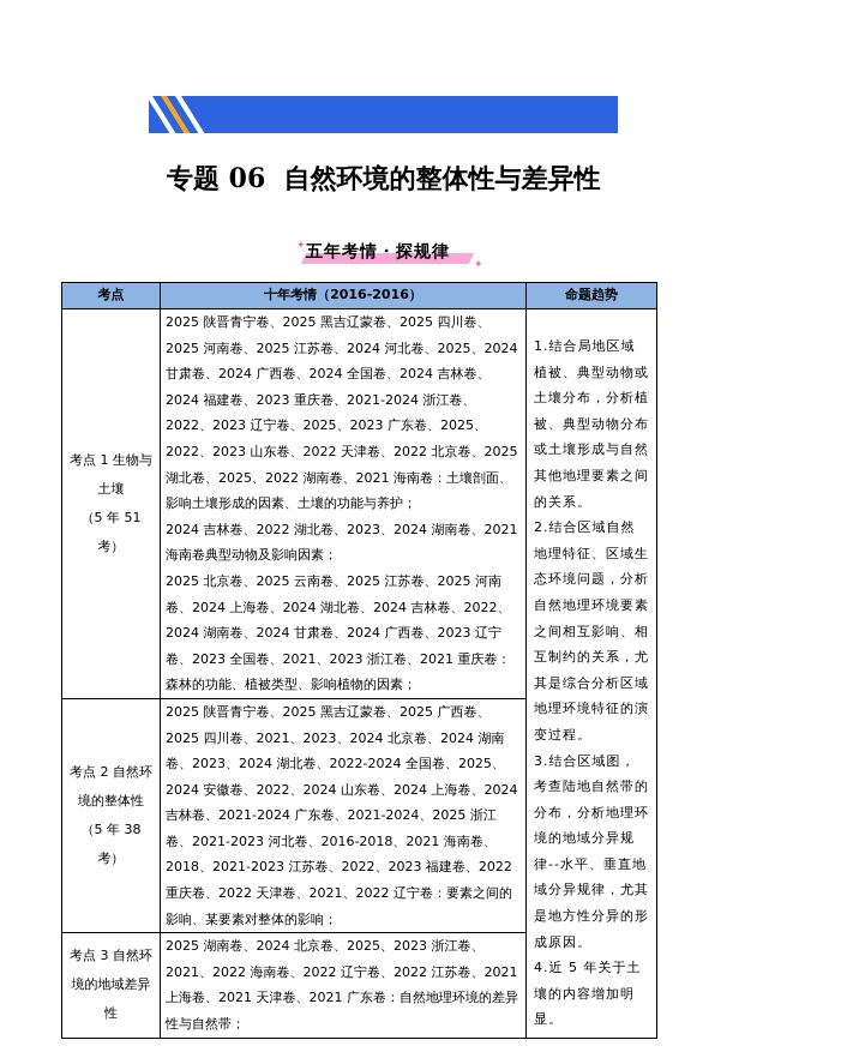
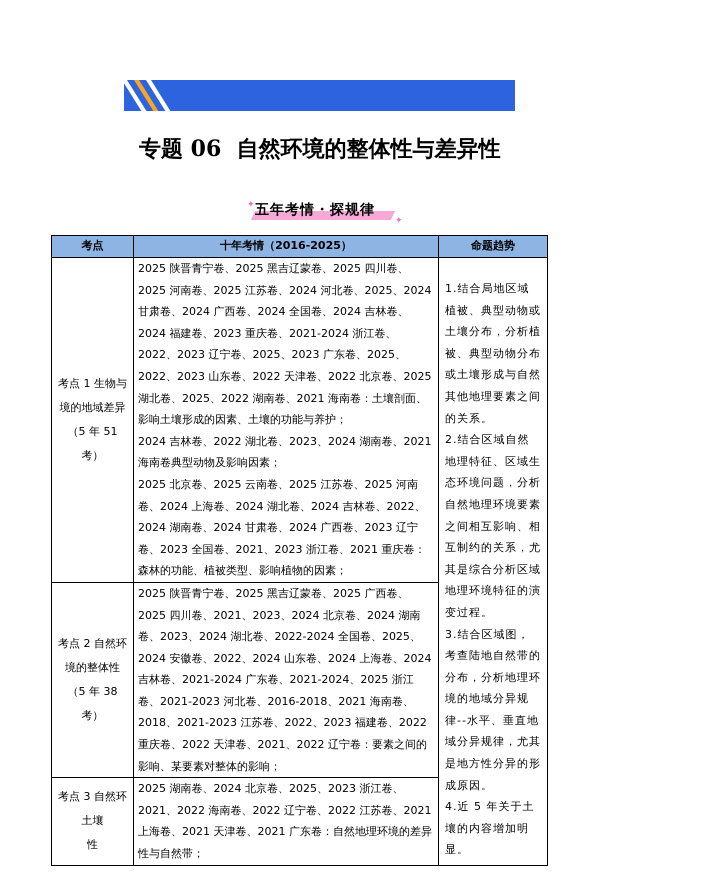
  专题 06 自然环境的整体性与差异性
  ✦
  ✦
  五年考情・探规律
- 考点	十年考情（2016-2016）	命题趋势
+ 考点	十年考情（2016-2025）	命题趋势
- 考点 1 生物与 土壤 （5 年 51 考）	2025 陕晋青宁卷、2025 黑吉辽蒙卷、2025 四川卷、2025 河南卷、2025 江苏卷、2024 河北卷、2025、2024 甘肃卷、2024 广西卷、2024 全国卷、2024 吉林卷、2024 福建卷、2023 重庆卷、2021-2024 浙江卷、2022、2023 辽宁卷、2025、2023 广东卷、2025、2022、2023 山东卷、2022 天津卷、2022 北京卷、2025 湖北卷、2025、2022 湖南卷、2021 海南卷：土壤剖面、影响土壤形成的因素、土壤的功能与养护； 2024 吉林卷、2022 湖北卷、2023、2024 湖南卷、2021 海南卷典型动物及影响因素； 2025 北京卷、2025 云南卷、2025 江苏卷、2025 河南卷、2024 上海卷、2024 湖北卷、2024 吉林卷、2022、2024 湖南卷、2024 甘肃卷、2024 广西卷、2023 辽宁卷、2023 全国卷、2021、2023 浙江卷、2021 重庆卷：森林的功能、植被类型、影响植物的因素；	1.结合局地区域植被、典型动物或土壤分布，分析植被、典型动物分布或土壤形成与自然其他地理要素之间的关系。 2.结合区域自然地理特征、区域生态环境问题，分析自然地理环境要素之间相互影响、相互制约的关系，尤其是综合分析区域地理环境特征的演变过程。 3.结合区域图，考查陆地自然带的分布，分析地理环境的地域分异规律--水平、垂直地域分异规律，尤其是地方性分异的形成原因。 4.近 5 年关于土壤的内容增加明显。
+ 考点 1 生物与 境的地域差异 （5 年 51 考）	2025 陕晋青宁卷、2025 黑吉辽蒙卷、2025 四川卷、2025 河南卷、2025 江苏卷、2024 河北卷、2025、2024 甘肃卷、2024 广西卷、2024 全国卷、2024 吉林卷、2024 福建卷、2023 重庆卷、2021-2024 浙江卷、2022、2023 辽宁卷、2025、2023 广东卷、2025、2022、2023 山东卷、2022 天津卷、2022 北京卷、2025 湖北卷、2025、2022 湖南卷、2021 海南卷：土壤剖面、影响土壤形成的因素、土壤的功能与养护； 2024 吉林卷、2022 湖北卷、2023、2024 湖南卷、2021 海南卷典型动物及影响因素； 2025 北京卷、2025 云南卷、2025 江苏卷、2025 河南卷、2024 上海卷、2024 湖北卷、2024 吉林卷、2022、2024 湖南卷、2024 甘肃卷、2024 广西卷、2023 辽宁卷、2023 全国卷、2021、2023 浙江卷、2021 重庆卷：森林的功能、植被类型、影响植物的因素；	1.结合局地区域植被、典型动物或土壤分布，分析植被、典型动物分布或土壤形成与自然其他地理要素之间的关系。 2.结合区域自然地理特征、区域生态环境问题，分析自然地理环境要素之间相互影响、相互制约的关系，尤其是综合分析区域地理环境特征的演变过程。 3.结合区域图，考查陆地自然带的分布，分析地理环境的地域分异规律--水平、垂直地域分异规律，尤其是地方性分异的形成原因。 4.近 5 年关于土壤的内容增加明显。
  考点 2 自然环 境的整体性 （5 年 38 考）	2025 陕晋青宁卷、2025 黑吉辽蒙卷、2025 广西卷、2025 四川卷、2021、2023、2024 北京卷、2024 湖南卷、2023、2024 湖北卷、2022-2024 全国卷、2025、2024 安徽卷、2022、2024 山东卷、2024 上海卷、2024 吉林卷、2021-2024 广东卷、2021-2024、2025 浙江卷、2021-2023 河北卷、2016-2018、2021 海南卷、2018、2021-2023 江苏卷、2022、2023 福建卷、2022 重庆卷、2022 天津卷、2021、2022 辽宁卷：要素之间的影响、某要素对整体的影响；
- 考点 3 自然环 境的地域差异 性	2025 湖南卷、2024 北京卷、2025、2023 浙江卷、2021、2022 海南卷、2022 辽宁卷、2022 江苏卷、2021 上海卷、2021 天津卷、2021 广东卷：自然地理环境的差异性与自然带；
+ 考点 3 自然环 土壤 性	2025 湖南卷、2024 北京卷、2025、2023 浙江卷、2021、2022 海南卷、2022 辽宁卷、2022 江苏卷、2021 上海卷、2021 天津卷、2021 广东卷：自然地理环境的差异性与自然带；
